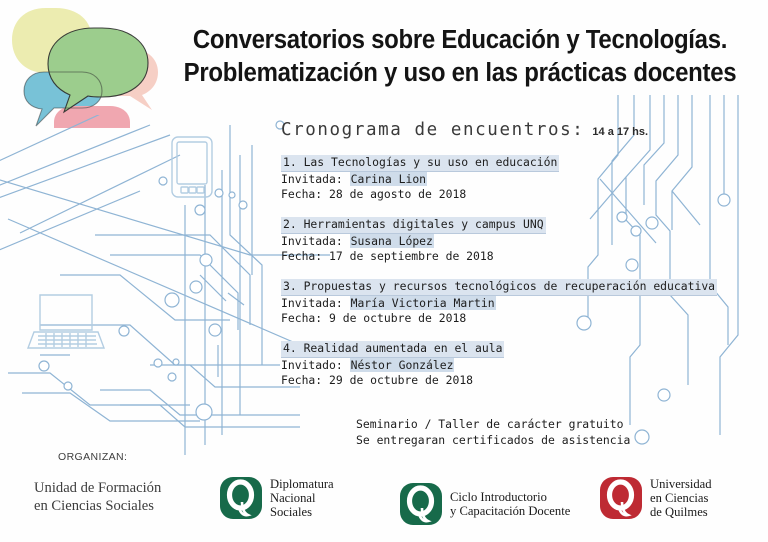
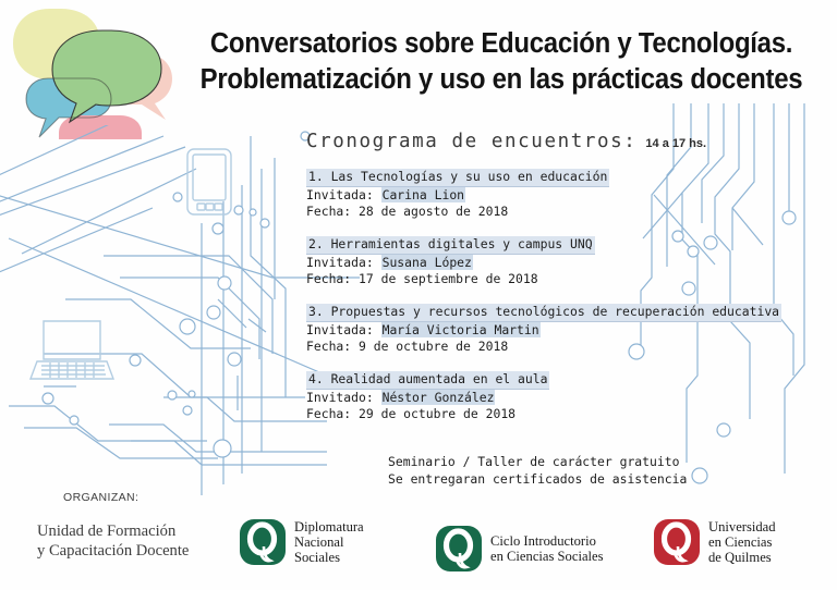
  Conversatorios sobre Educación y Tecnologías.
  Problematización y uso en las prácticas docentes
  Cronograma de encuentros:
  14 a 17 hs.
  1. Las Tecnologías y su uso en educación
  Invitada: Carina Lion
  Fecha: 28 de agosto de 2018
  2. Herramientas digitales y campus UNQ
  Invitada: Susana López
  Fecha: 17 de septiembre de 2018
  3. Propuestas y recursos tecnológicos de recuperación educativa
  Invitada: María Victoria Martin
  Fecha: 9 de octubre de 2018
  4. Realidad aumentada en el aula
  Invitado: Néstor González
  Fecha: 29 de octubre de 2018
  Seminario / Taller de carácter gratuito
  Se entregaran certificados de asistencia
  ORGANIZAN:
  Unidad de Formación
- en Ciencias Sociales
+ y Capacitación Docente
  Diplomatura
  Nacional
  Sociales
  Ciclo Introductorio
- y Capacitación Docente
+ en Ciencias Sociales
  Universidad
  en Ciencias
  de Quilmes
